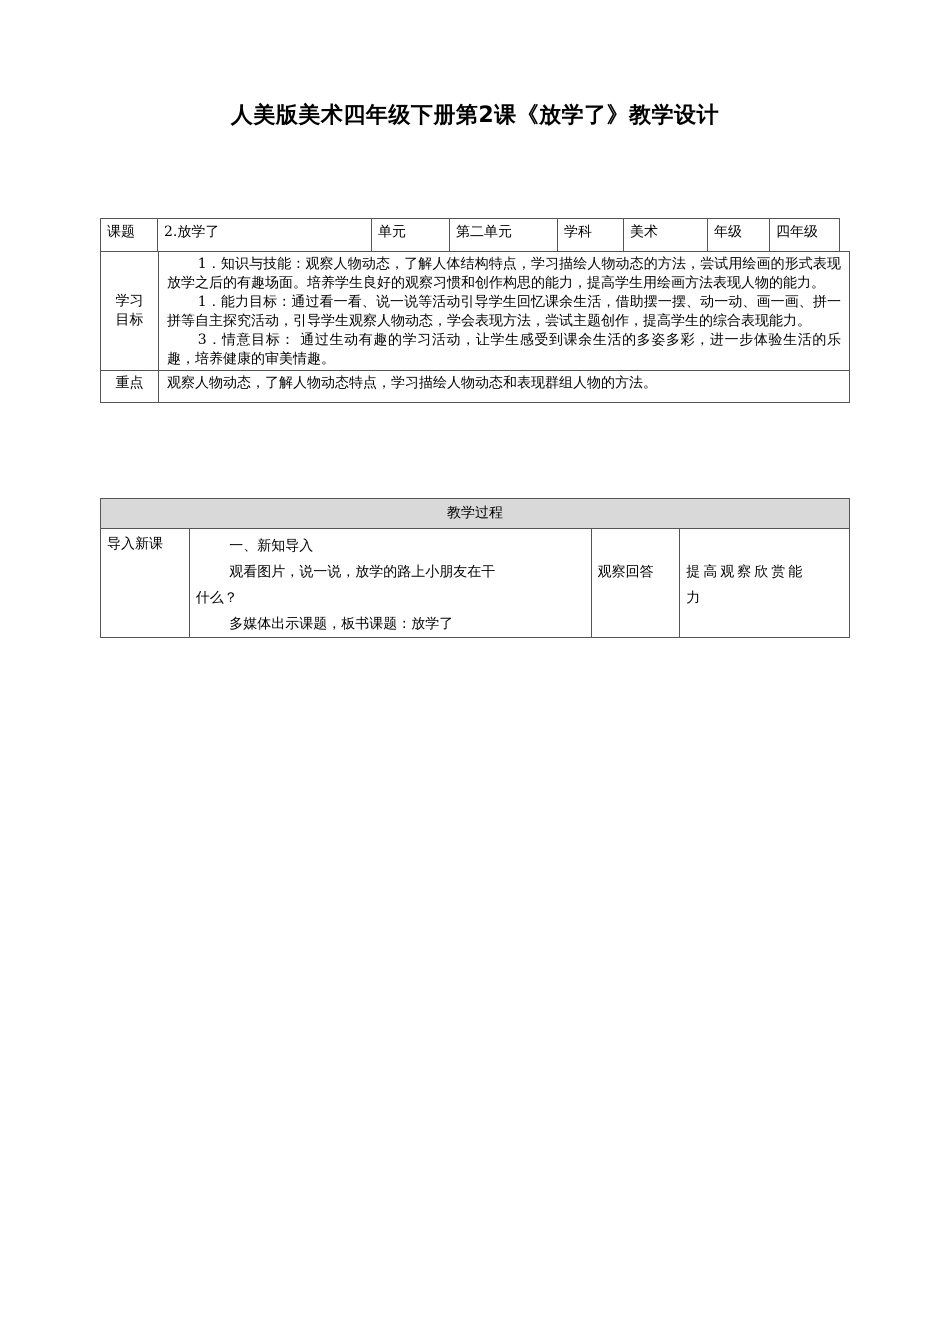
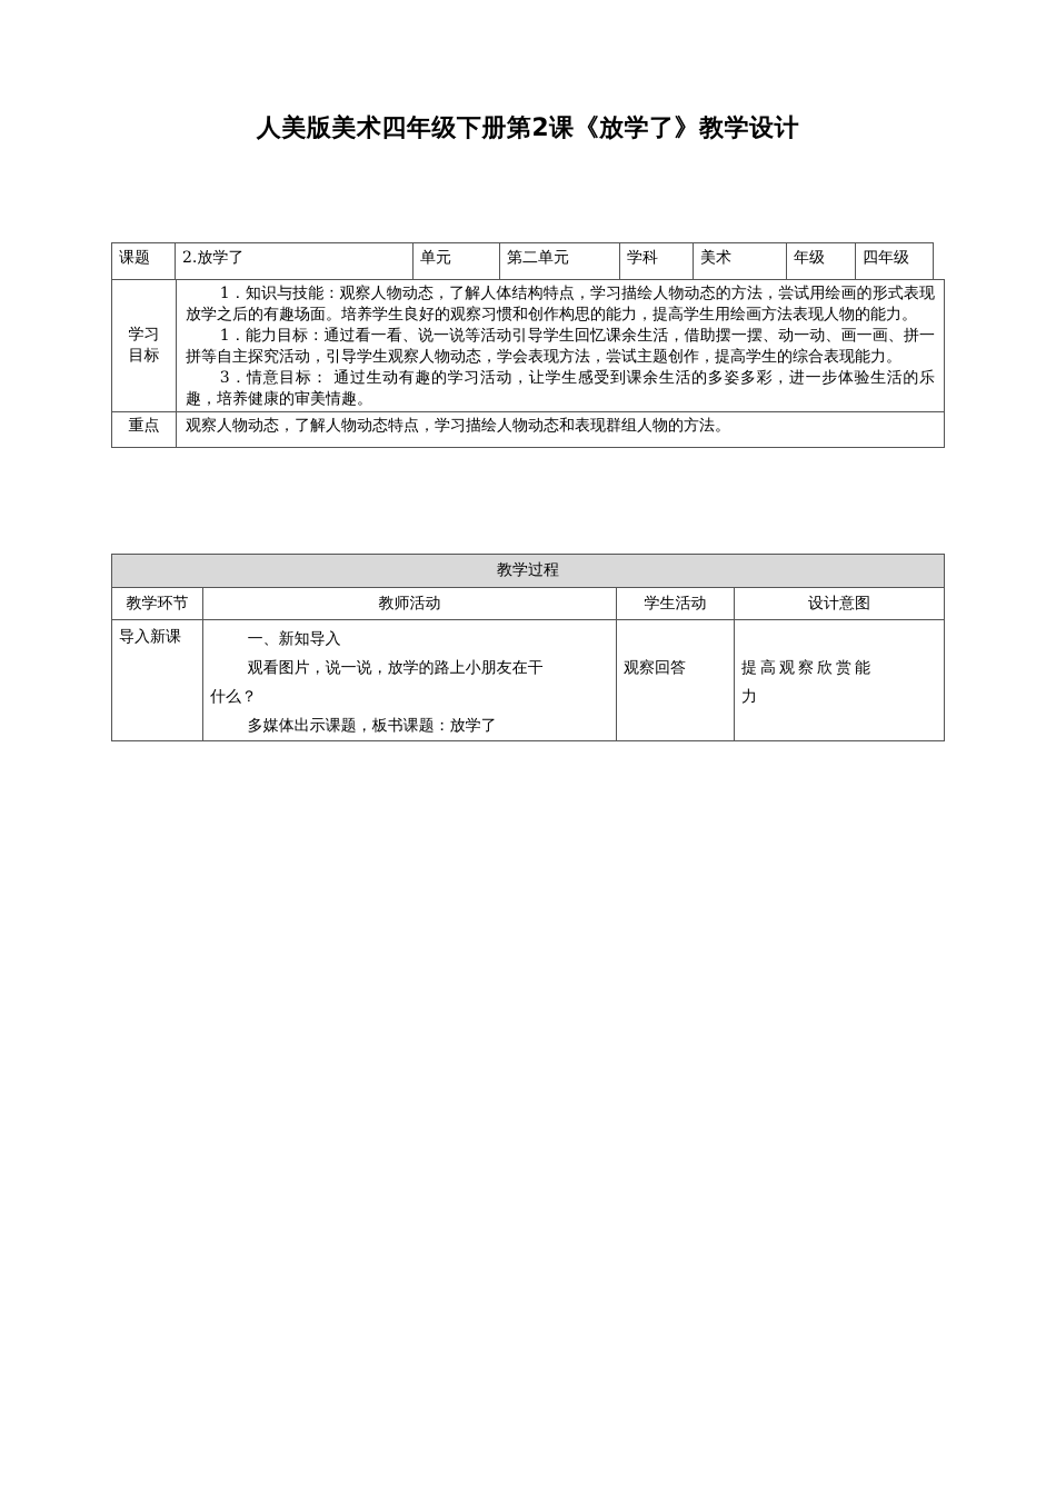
  人美版美术四年级下册第2课《放学了》教学设计
  课题	2.放学了	单元	第二单元	学科	美术	年级	四年级
  学习 目标	1．知识与技能：观察人物动态，了解人体结构特点，学习描绘人物动态的方法，尝试用绘画的形式表现放学之后的有趣场面。培养学生良好的观察习惯和创作构思的能力，提高学生用绘画方法表现人物的能力。 1．能力目标：通过看一看、说一说等活动引导学生回忆课余生活，借助摆一摆、动一动、画一画、拼一拼等自主探究活动，引导学生观察人物动态，学会表现方法，尝试主题创作，提高学生的综合表现能力。 3．情意目标： 通过生动有趣的学习活动，让学生感受到课余生活的多姿多彩，进一步体验生活的乐趣，培养健康的审美情趣。
  重点	观察人物动态，了解人物动态特点，学习描绘人物动态和表现群组人物的方法。
  教学过程
+ 教学环节	教师活动	学生活动	设计意图
  导入新课	一、新知导入 观看图片，说一说，放学的路上小朋友在干 什么？ 多媒体出示课题，板书课题：放学了	观察回答	提高观察欣赏能 力
